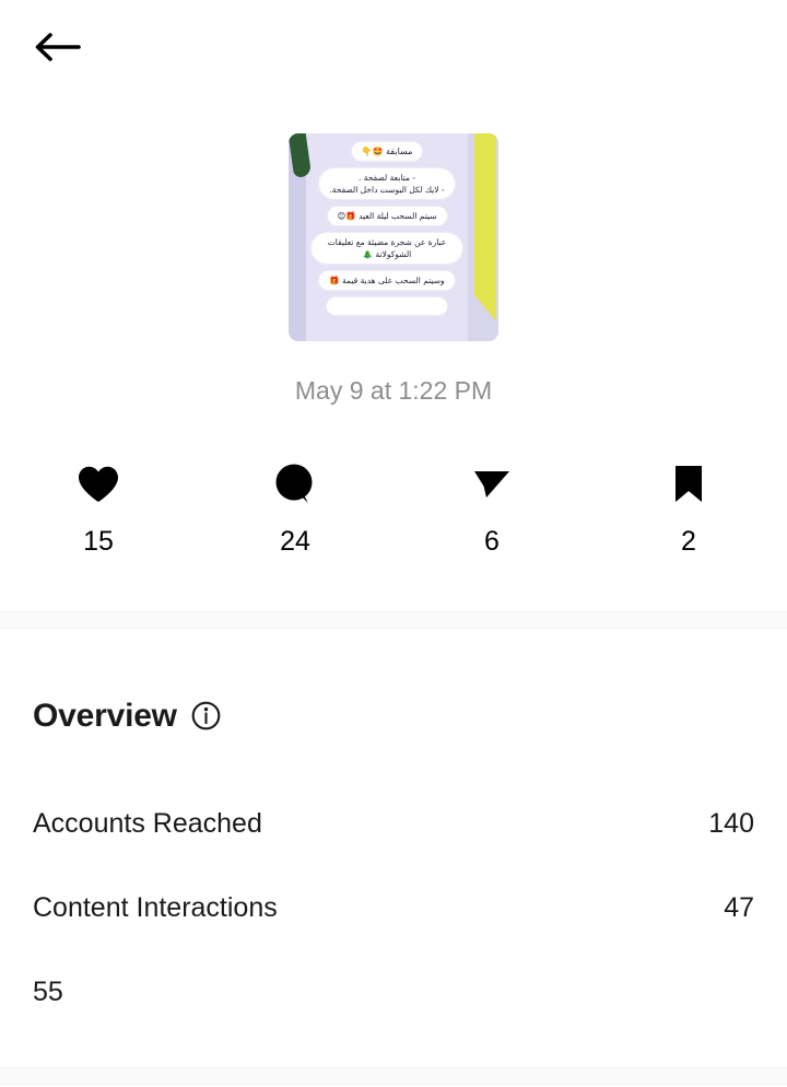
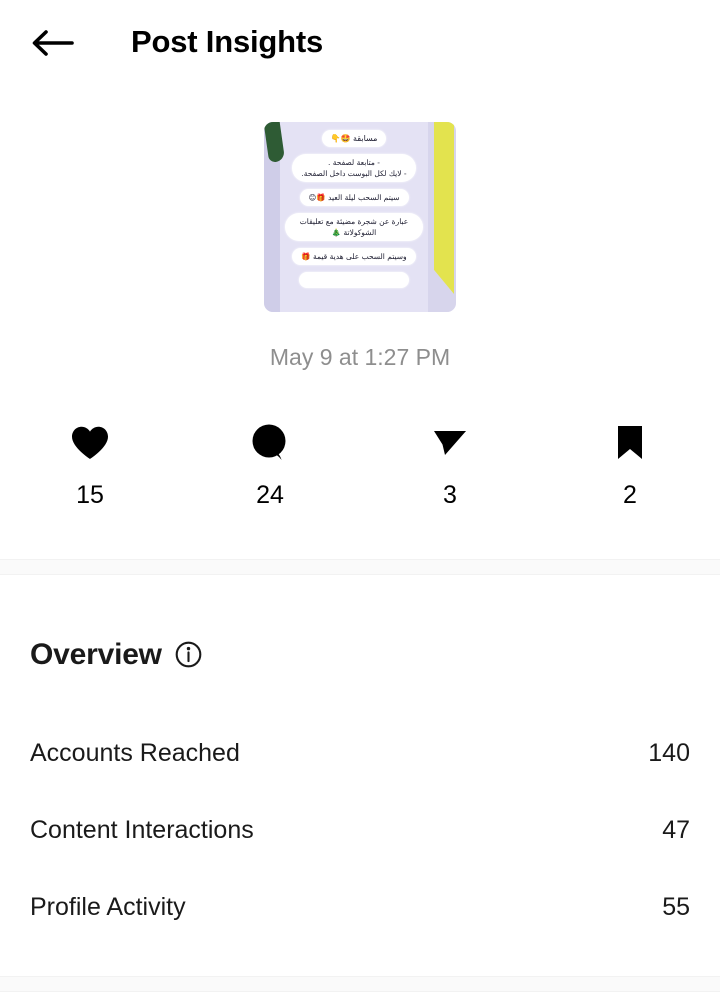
+ Post Insights
  مسابقة 🤩👇
  - متابعة لصفحة .
  - لايك لكل البوست داخل الصفحة.
  سيتم السحب ليلة العيد 🎁😊
  عبارة عن شجرة مضيئة مع تعليقات الشوكولاتة 🎄
  وسيتم السحب على هدية قيمة 🎁
- May 9 at 1:22 PM
+ May 9 at 1:27 PM
  15
  24
- 6
+ 3
  2
  Overview
  Accounts Reached
  140
  Content Interactions
  47
+ Profile Activity
  55
